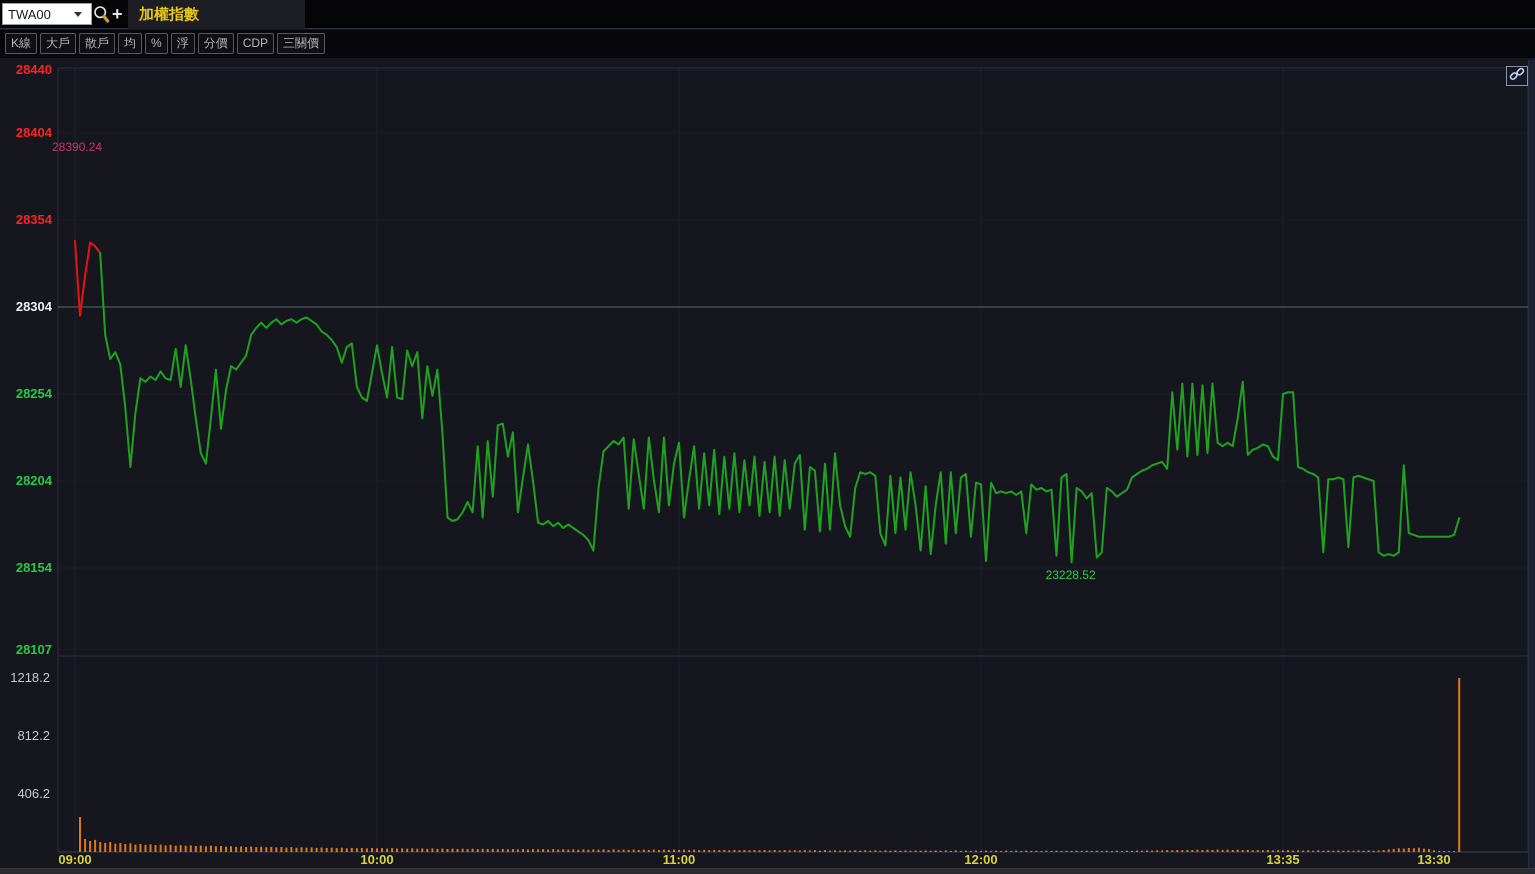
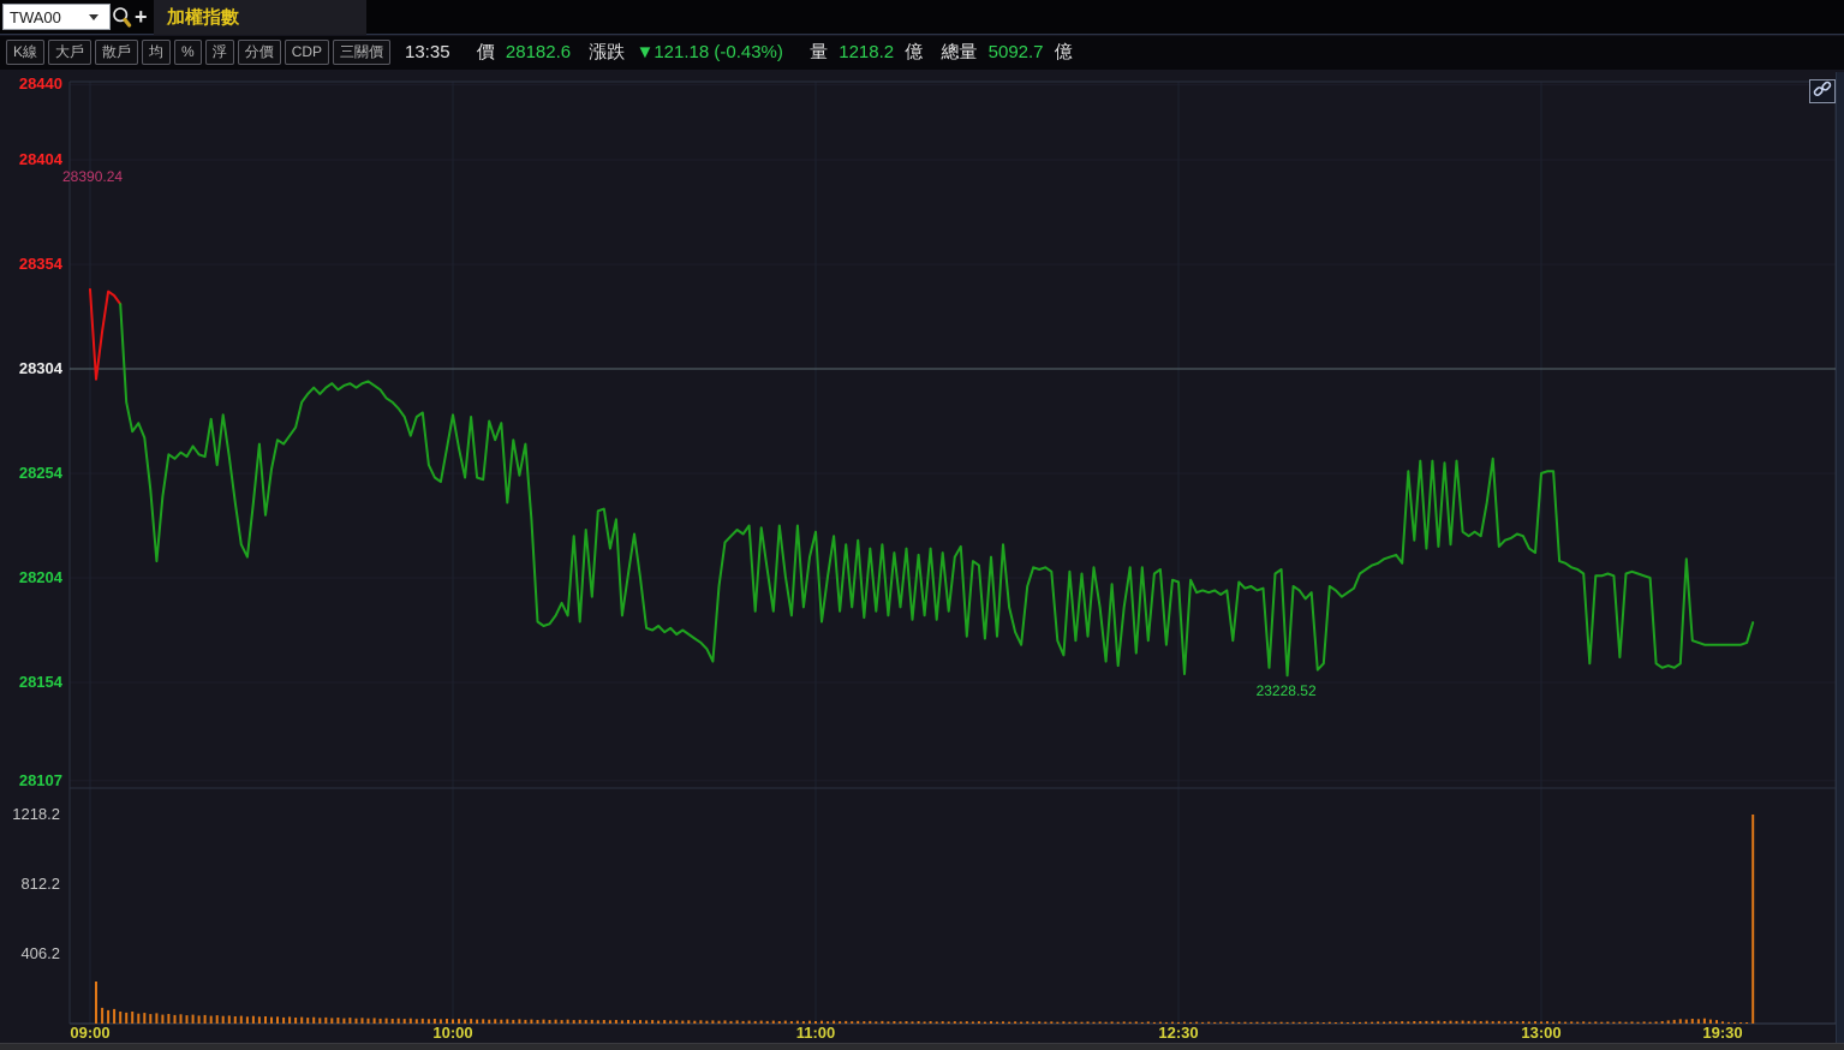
  28440
  28404
  28354
  28304
  28254
  28204
  28154
  28107
  1218.2
  812.2
  406.2
  09:00
  10:00
  11:00
- 12:00
+ 12:30
- 13:35
+ 13:00
- 13:30
+ 19:30
  28390.24
  23228.52
  TWA00
  +
  加權指數
  K線 大戶 散戶 均 % 浮 分價 CDP 三關價
+ 13:35 價 28182.6 漲跌 ▼121.18 (-0.43%) 量 1218.2 億 總量 5092.7 億
